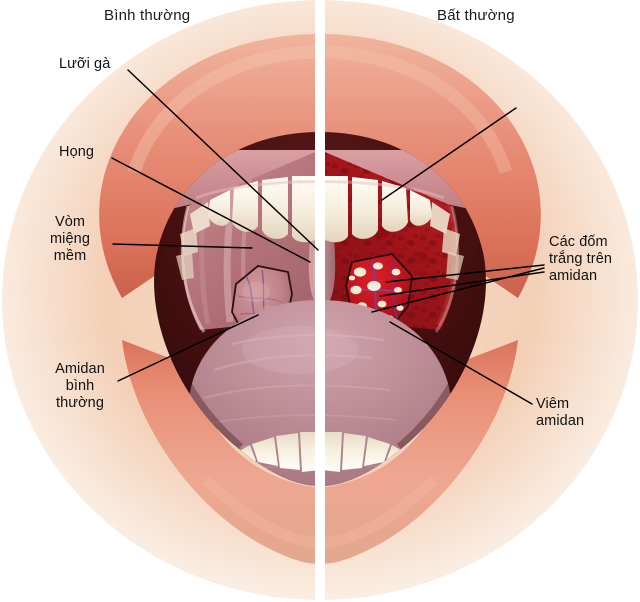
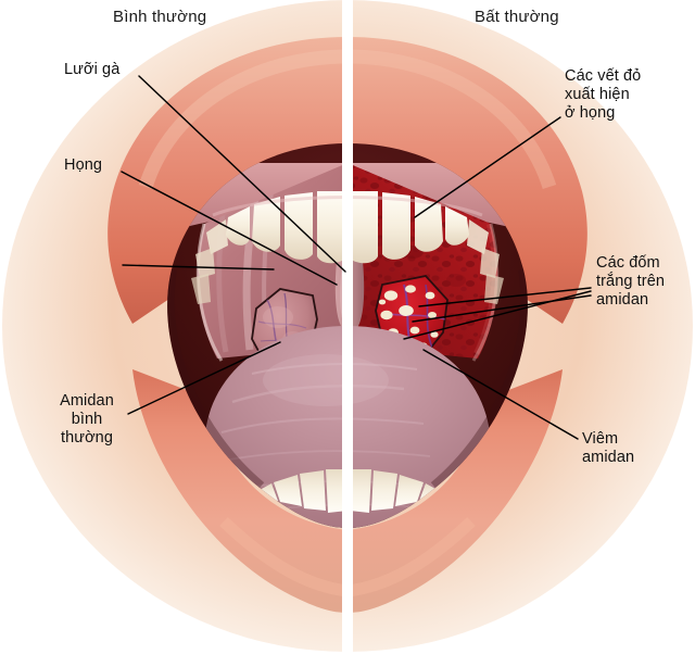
  Bình thường
  Bất thường
  Lưỡi gà
  Họng
- Vòm
- miệng
- mềm
  Amidan
  bình
  thường
+ Các vết đỏ
+ xuất hiện
+ ở họng
  Các đốm
  trắng trên
  amidan
  Viêm
  amidan
